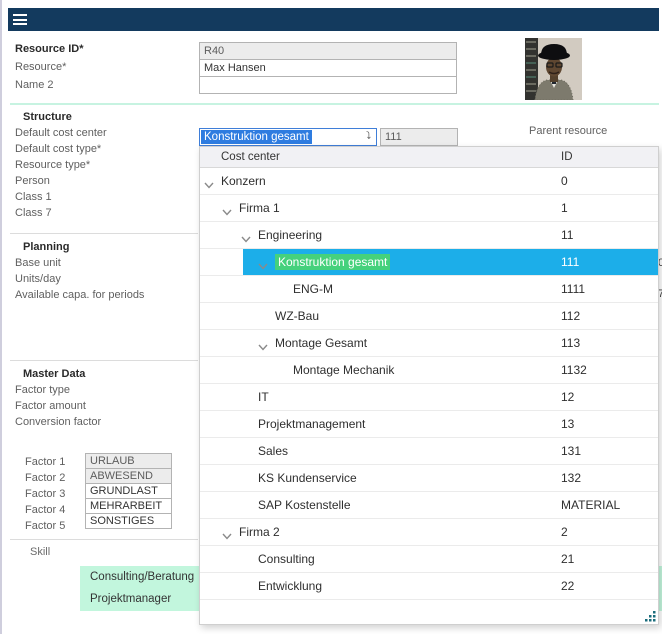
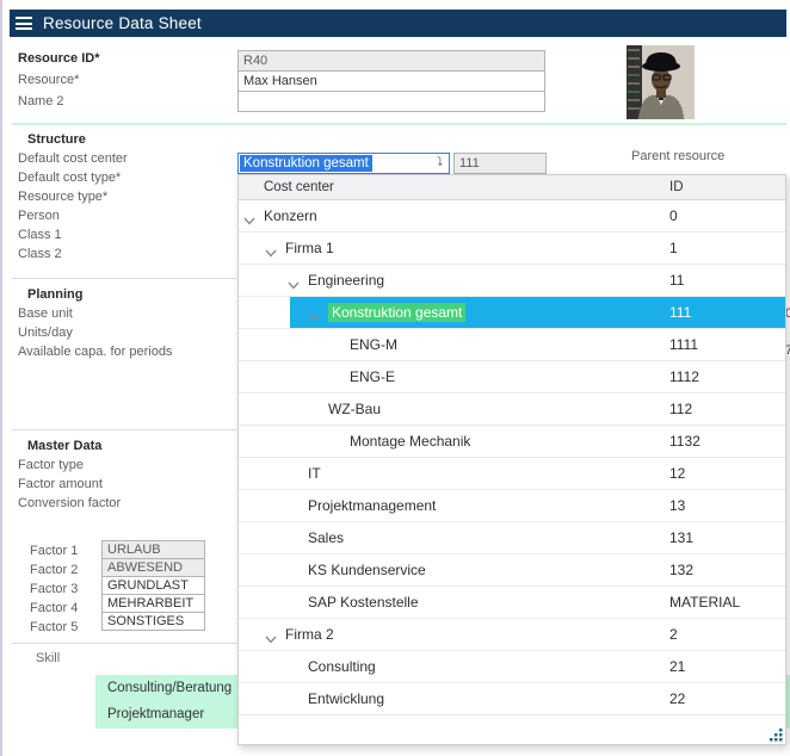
+ Resource Data Sheet
  Resource ID*
  Resource*
  Name 2
  R40
  Max Hansen
  Structure
  Default cost center
  Default cost type*
  Resource type*
  Person
  Class 1
- Class 7
+ Class 2
  Konstruktion gesamt
  ⤵
  111
  Parent resource
  Planning
  Base unit
  Units/day
  Available capa. for periods
  Master Data
  Factor type
  Factor amount
  Conversion factor
  Factor 1
  Factor 2
  Factor 3
  Factor 4
  Factor 5
  URLAUB
  ABWESEND
  GRUNDLAST
  MEHRARBEIT
  SONSTIGES
  Skill
  Consulting/Beratung
  Projektmanager
  0
  7
  Cost center
  ID
  Konzern
  0
  Firma 1
  1
  Engineering
  11
  Konstruktion gesamt
  111
  ENG-M
  1111
+ ENG-E
+ 1112
  WZ-Bau
  112
- Montage Gesamt
- 113
  Montage Mechanik
  1132
  IT
  12
  Projektmanagement
  13
  Sales
  131
  KS Kundenservice
  132
  SAP Kostenstelle
  MATERIAL
  Firma 2
  2
  Consulting
  21
  Entwicklung
  22
